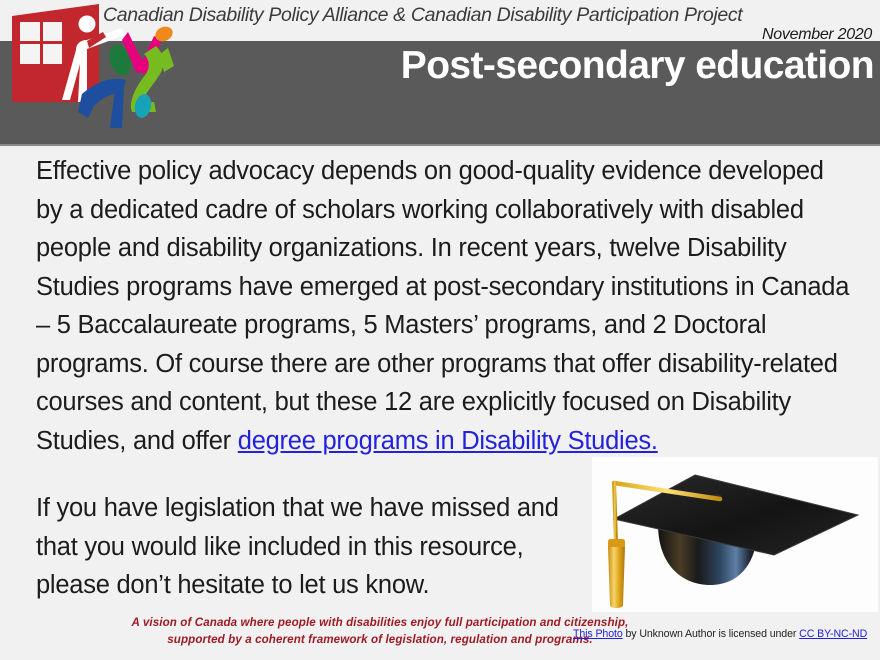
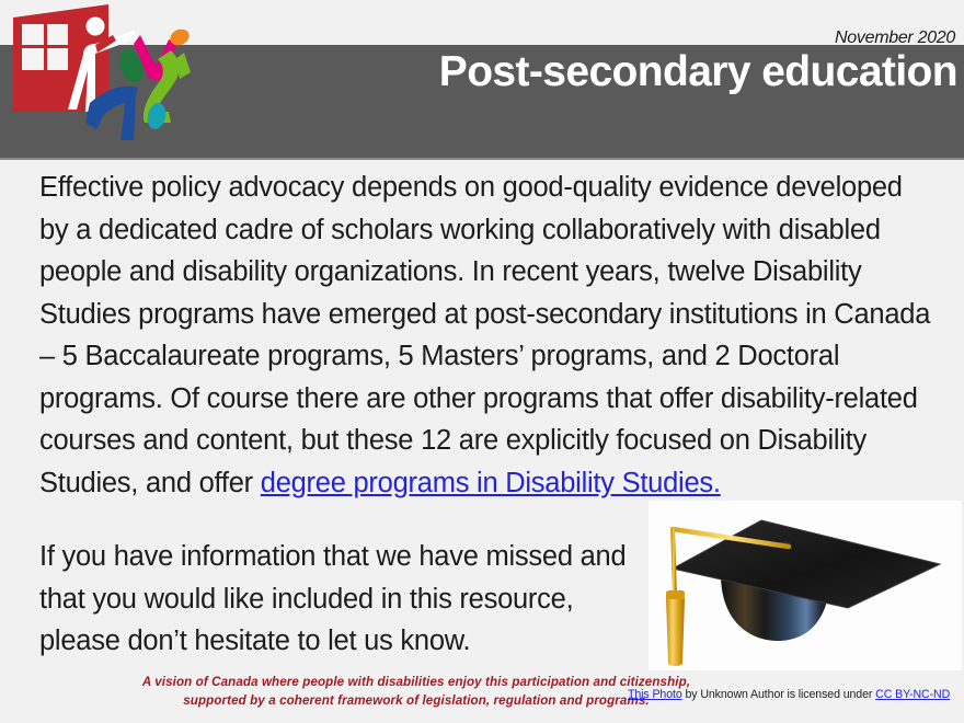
- Canadian Disability Policy Alliance & Canadian Disability Participation Project
  November 2020
  Post-secondary education
  Effective policy advocacy depends on good-quality evidence developed by a dedicated cadre of scholars working collaboratively with disabled people and disability organizations. In recent years, twelve Disability Studies programs have emerged at post-secondary institutions in Canada – 5 Baccalaureate programs, 5 Masters’ programs, and 2 Doctoral programs. Of course there are other programs that offer disability-related courses and content, but these 12 are explicitly focused on Disability Studies, and offer degree programs in Disability Studies.
- If you have legislation that we have missed and that you would like included in this resource, please don’t hesitate to let us know.
+ If you have information that we have missed and that you would like included in this resource, please don’t hesitate to let us know.
- A vision of Canada where people with disabilities enjoy full participation and citizenship,
+ A vision of Canada where people with disabilities enjoy this participation and citizenship,
  supported by a coherent framework of legislation, regulation and programs.
  This Photo by Unknown Author is licensed under CC BY-NC-ND
